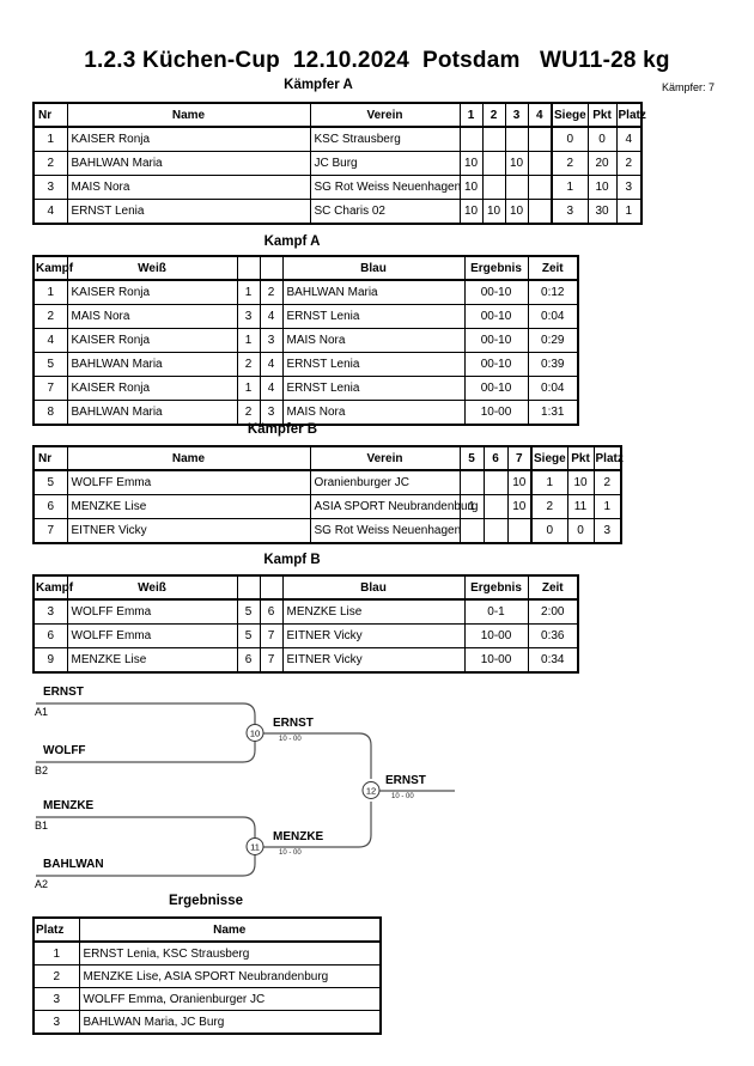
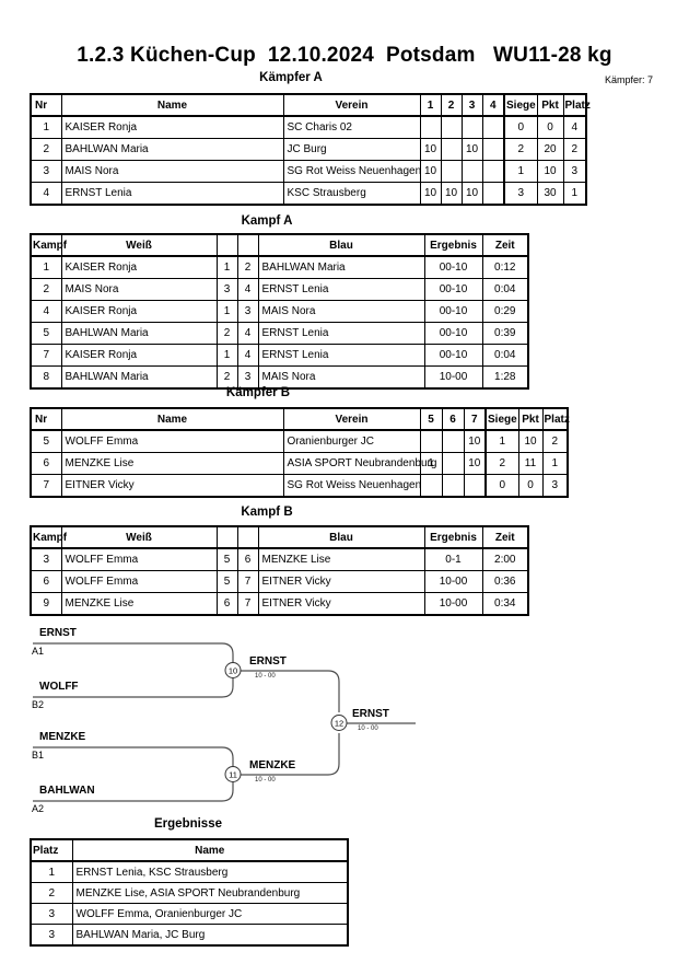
  1.2.3 Küchen-Cup 12.10.2024 Potsdam WU11-28 kg
  Kämpfer A
  Kämpfer: 7
  Nr	Name	Verein	1	2	3	4	Siege	Pkt	Platz
- 1	KAISER Ronja	KSC Strausberg					0	0	4
+ 1	KAISER Ronja	SC Charis 02					0	0	4
  2	BAHLWAN Maria	JC Burg	10		10		2	20	2
  3	MAIS Nora	SG Rot Weiss Neuenhagen	10				1	10	3
- 4	ERNST Lenia	SC Charis 02	10	10	10		3	30	1
+ 4	ERNST Lenia	KSC Strausberg	10	10	10		3	30	1
  Kampf A
  Kampf	Weiß			Blau	Ergebnis	Zeit
  1	KAISER Ronja	1	2	BAHLWAN Maria	00-10	0:12
  2	MAIS Nora	3	4	ERNST Lenia	00-10	0:04
  4	KAISER Ronja	1	3	MAIS Nora	00-10	0:29
  5	BAHLWAN Maria	2	4	ERNST Lenia	00-10	0:39
  7	KAISER Ronja	1	4	ERNST Lenia	00-10	0:04
- 8	BAHLWAN Maria	2	3	MAIS Nora	10-00	1:31
+ 8	BAHLWAN Maria	2	3	MAIS Nora	10-00	1:28
  Kämpfer B
  Nr	Name	Verein	5	6	7	Siege	Pkt	Platz
  5	WOLFF Emma	Oranienburger JC			10	1	10	2
  6	MENZKE Lise	ASIA SPORT Neubrandenbu	1		10	2	11	1
  7	EITNER Vicky	SG Rot Weiss Neuenhagen				0	0	3
  Kampf B
  Kampf	Weiß			Blau	Ergebnis	Zeit
  3	WOLFF Emma	5	6	MENZKE Lise	0-1	2:00
  6	WOLFF Emma	5	7	EITNER Vicky	10-00	0:36
  9	MENZKE Lise	6	7	EITNER Vicky	10-00	0:34
  10
  11
  12
  ERNST
  A1
  WOLFF
  B2
  MENZKE
  B1
  BAHLWAN
  A2
  ERNST
  MENZKE
  ERNST
  Ergebnisse
  Platz	Name
  1	ERNST Lenia, KSC Strausberg
  2	MENZKE Lise, ASIA SPORT Neubrandenburg
  3	WOLFF Emma, Oranienburger JC
  3	BAHLWAN Maria, JC Burg
